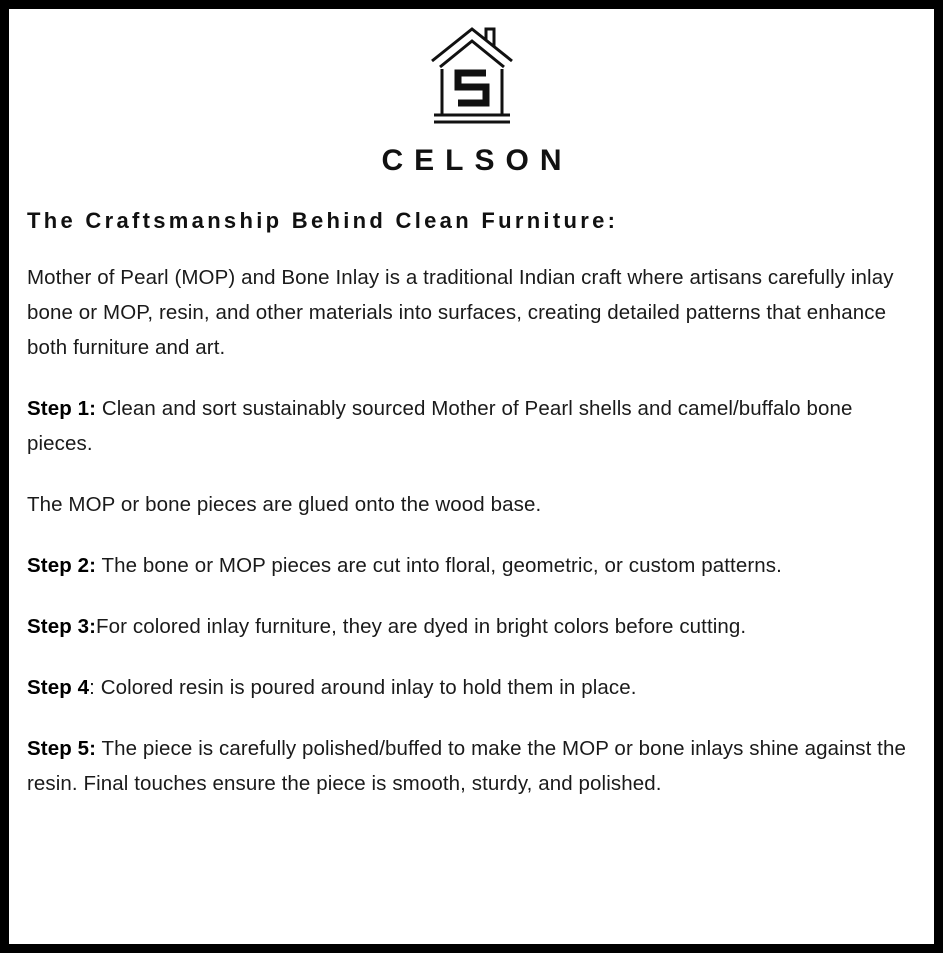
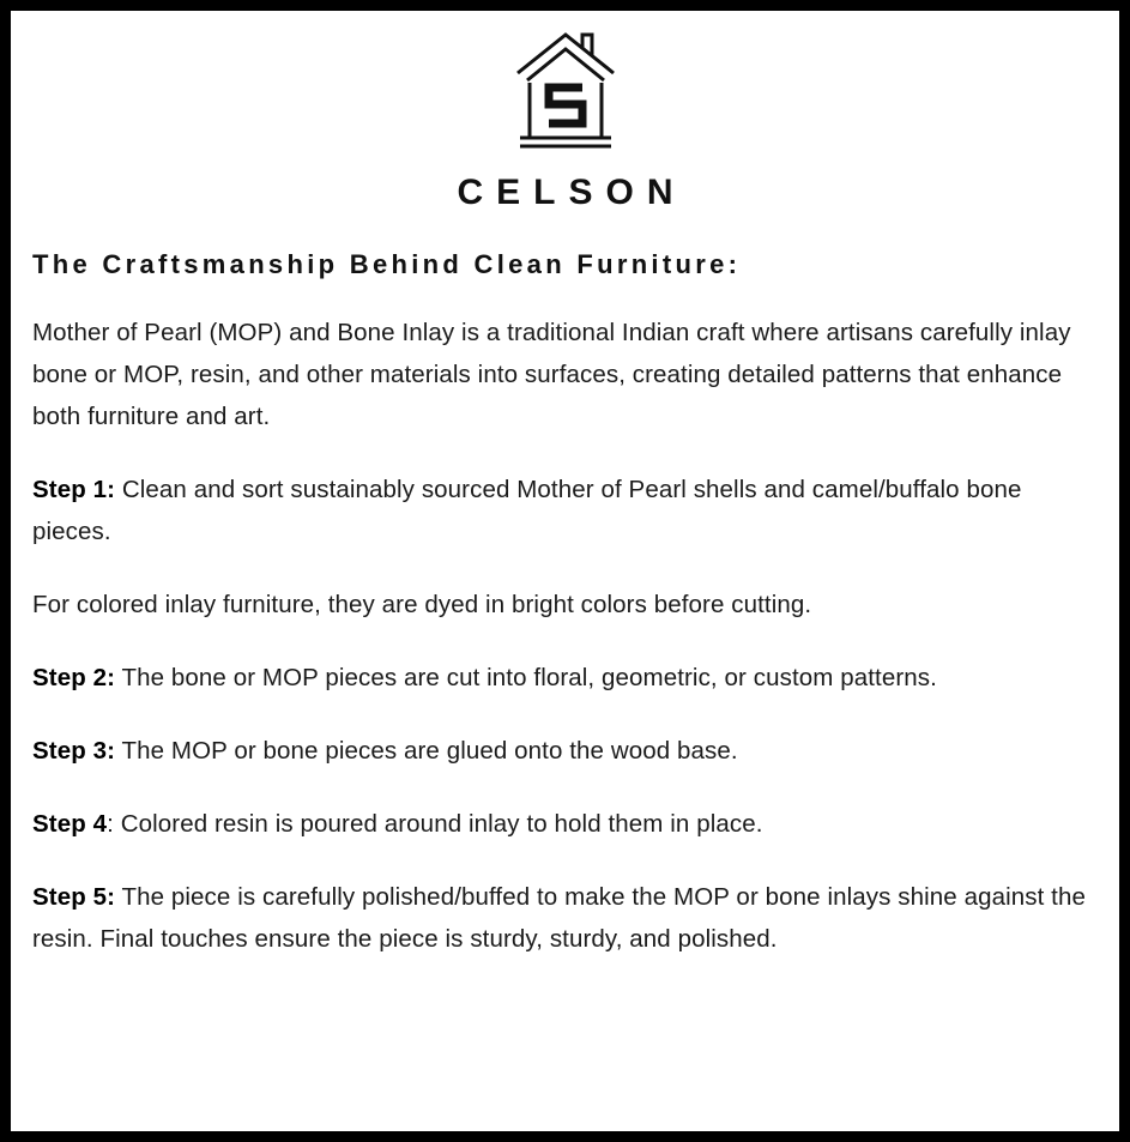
  CELSON
  The Craftsmanship Behind Clean Furniture:
  Mother of Pearl (MOP) and Bone Inlay is a traditional Indian craft where artisans carefully inlay bone or MOP, resin, and other materials into surfaces, creating detailed patterns that enhance both furniture and art.
  Step 1: Clean and sort sustainably sourced Mother of Pearl shells and camel/buffalo bone pieces.
- The MOP or bone pieces are glued onto the wood base.
+ For colored inlay furniture, they are dyed in bright colors before cutting.
  Step 2: The bone or MOP pieces are cut into floral, geometric, or custom patterns.
- Step 3:For colored inlay furniture, they are dyed in bright colors before cutting.
+ Step 3: The MOP or bone pieces are glued onto the wood base.
  Step 4: Colored resin is poured around inlay to hold them in place.
- Step 5: The piece is carefully polished/buffed to make the MOP or bone inlays shine against the resin. Final touches ensure the piece is smooth, sturdy, and polished.
+ Step 5: The piece is carefully polished/buffed to make the MOP or bone inlays shine against the resin. Final touches ensure the piece is sturdy, sturdy, and polished.
